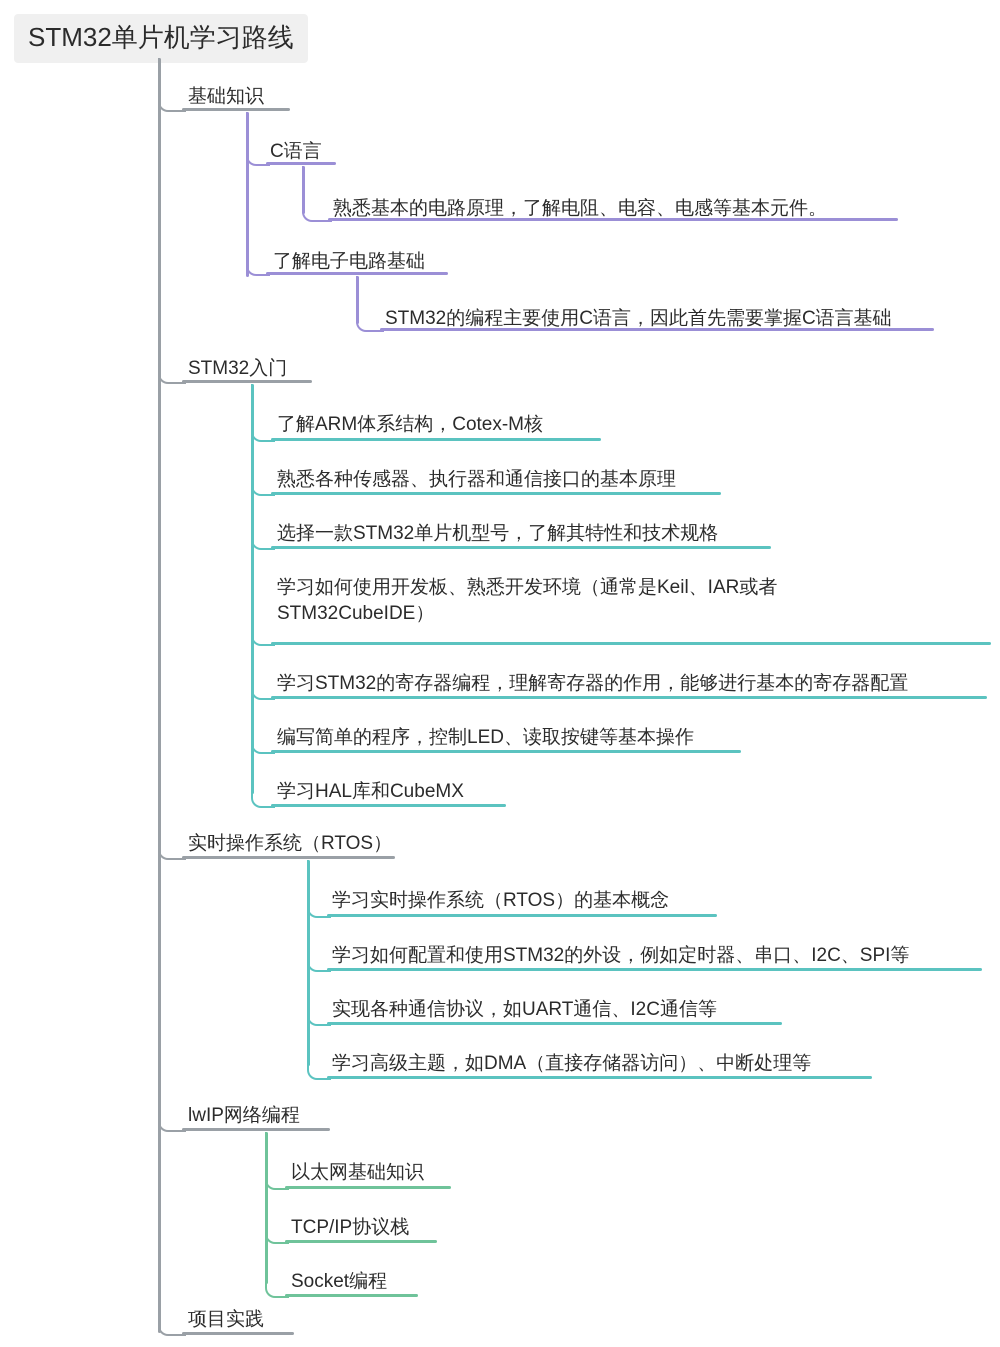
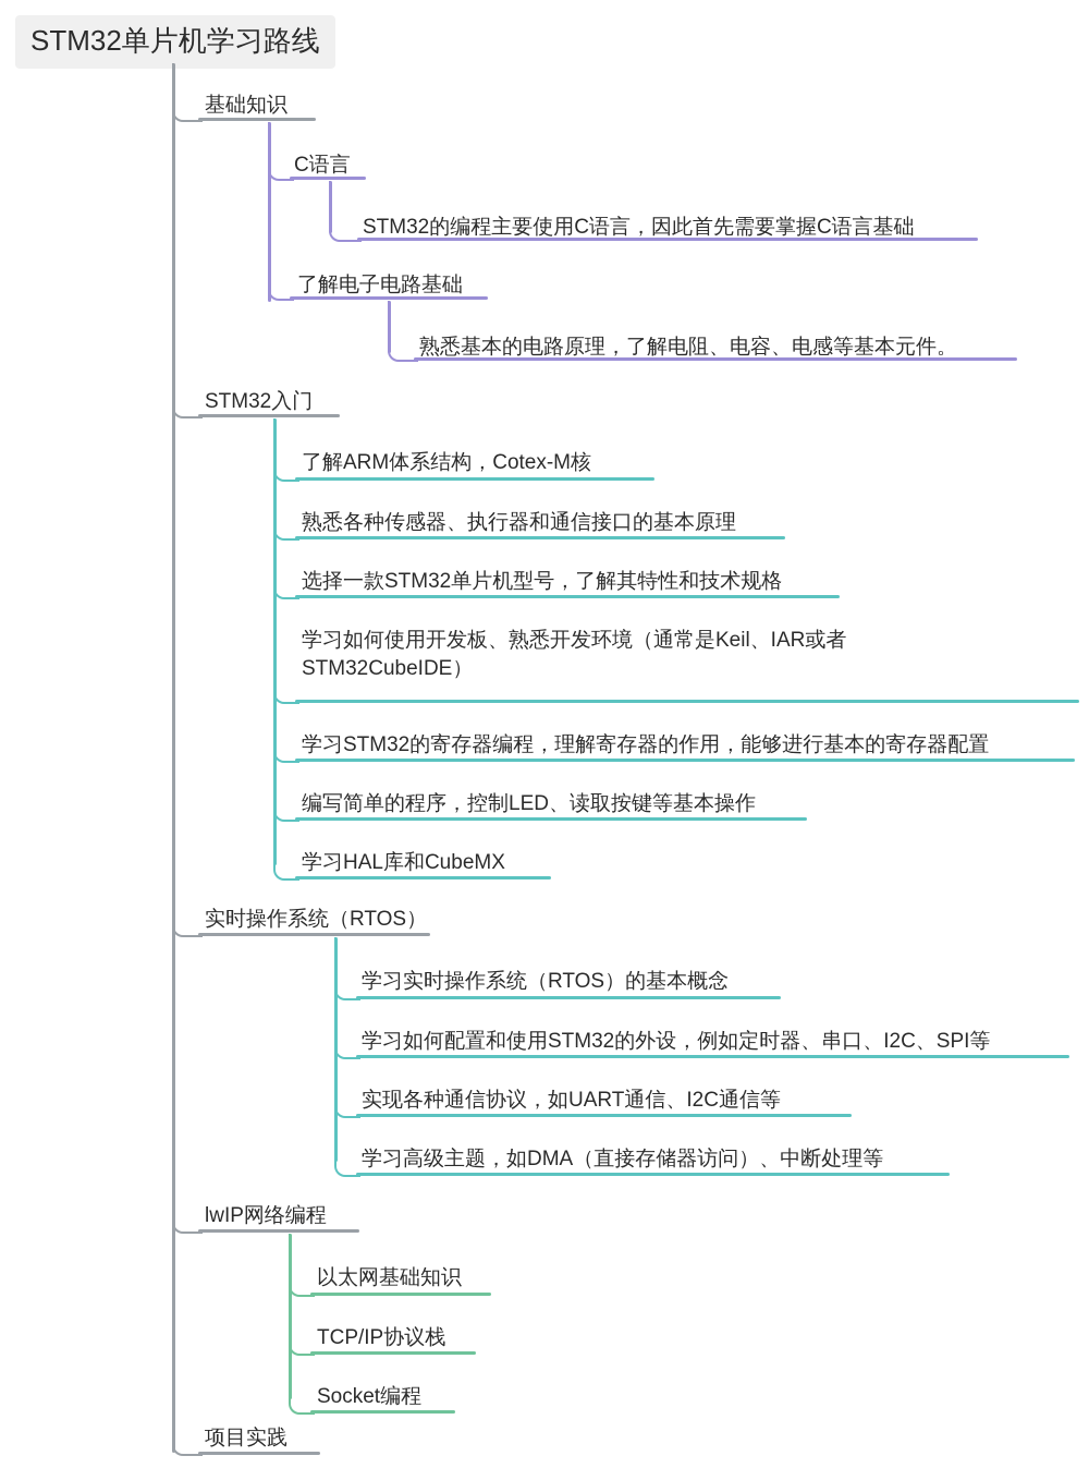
  STM32单片机学习路线
  基础知识
  C语言
- 熟悉基本的电路原理，了解电阻、电容、电感等基本元件。
+ STM32的编程主要使用C语言，因此首先需要掌握C语言基础
  了解电子电路基础
- STM32的编程主要使用C语言，因此首先需要掌握C语言基础
+ 熟悉基本的电路原理，了解电阻、电容、电感等基本元件。
  STM32入门
  了解ARM体系结构，Cotex-M核
  熟悉各种传感器、执行器和通信接口的基本原理
  选择一款STM32单片机型号，了解其特性和技术规格
  学习如何使用开发板、熟悉开发环境（通常是Keil、IAR或者STM32CubeIDE）
  学习STM32的寄存器编程，理解寄存器的作用，能够进行基本的寄存器配置
  编写简单的程序，控制LED、读取按键等基本操作
  学习HAL库和CubeMX
  实时操作系统（RTOS）
  学习实时操作系统（RTOS）的基本概念
  学习如何配置和使用STM32的外设，例如定时器、串口、I2C、SPI等
  实现各种通信协议，如UART通信、I2C通信等
  学习高级主题，如DMA（直接存储器访问）、中断处理等
  lwIP网络编程
  以太网基础知识
  TCP/IP协议栈
  Socket编程
  项目实践
